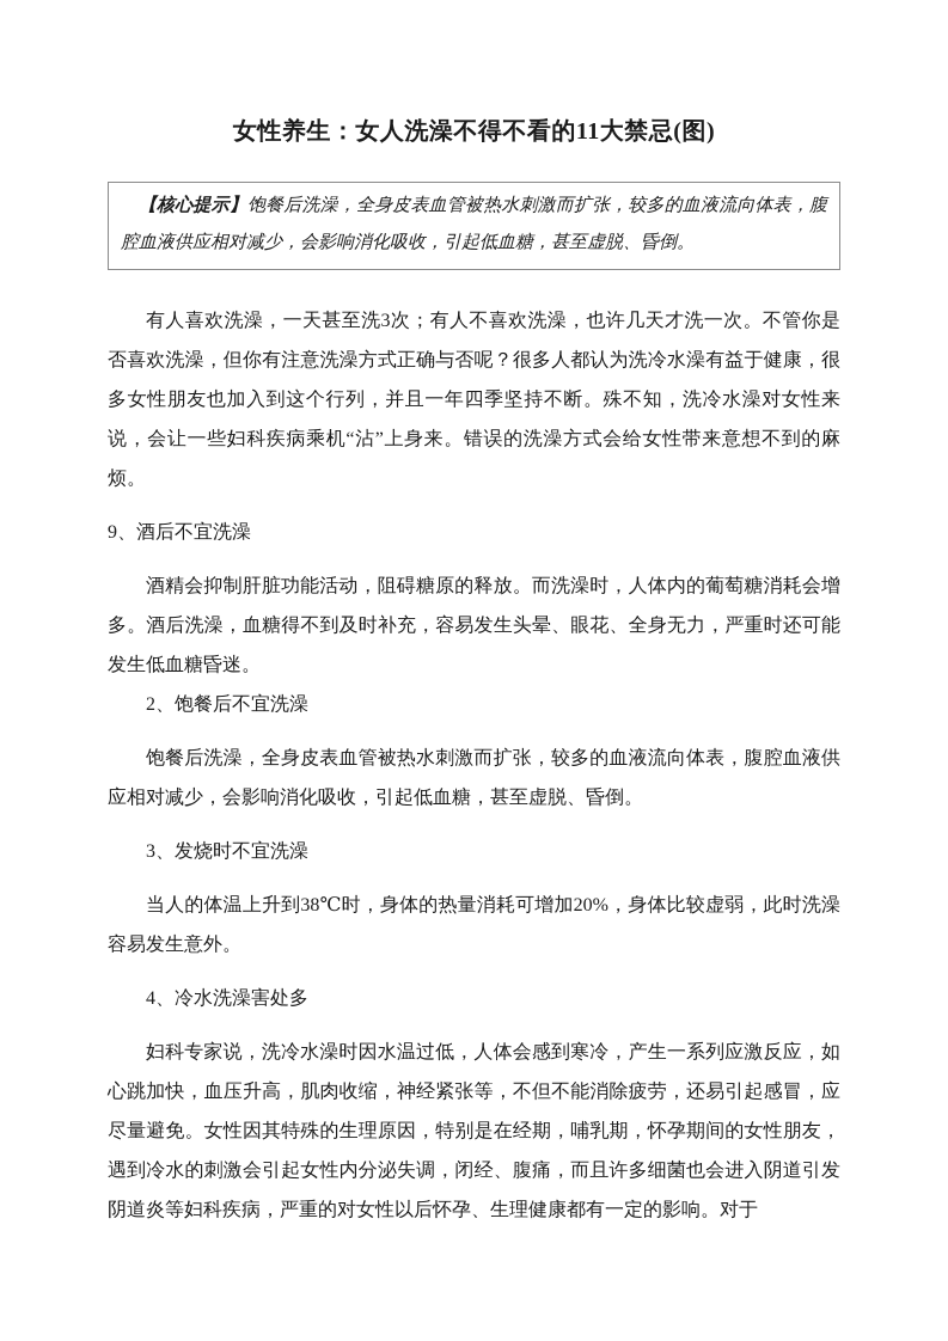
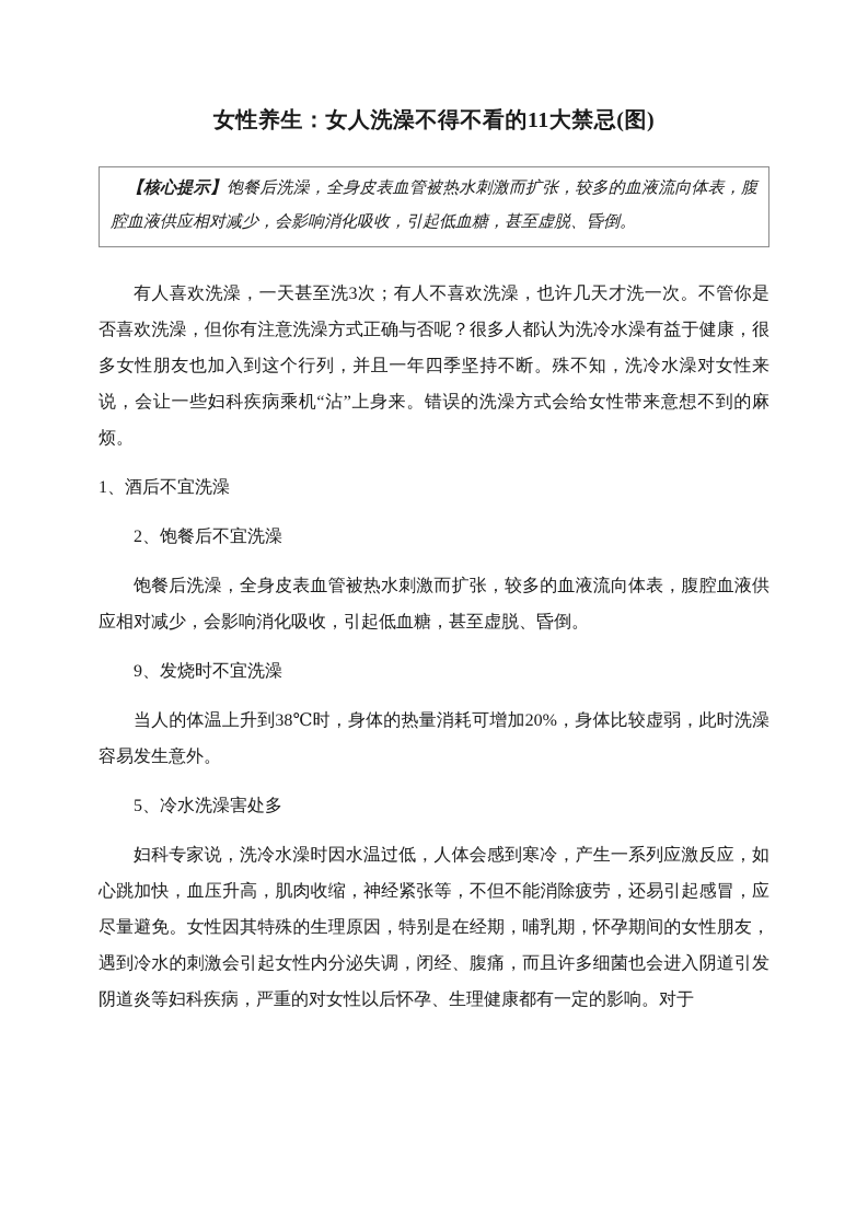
  女性养生：女人洗澡不得不看的11大禁忌(图)
  【核心提示】饱餐后洗澡，全身皮表血管被热水刺激而扩张，较多的血液流向体表，腹腔血液供应相对减少，会影响消化吸收，引起低血糖，甚至虚脱、昏倒。
  有人喜欢洗澡，一天甚至洗3次；有人不喜欢洗澡，也许几天才洗一次。不管你是否喜欢洗澡，但你有注意洗澡方式正确与否呢？很多人都认为洗冷水澡有益于健康，很多女性朋友也加入到这个行列，并且一年四季坚持不断。殊不知，洗冷水澡对女性来说，会让一些妇科疾病乘机“沾”上身来。错误的洗澡方式会给女性带来意想不到的麻烦。
- 9、酒后不宜洗澡
+ 1、酒后不宜洗澡
- 酒精会抑制肝脏功能活动，阻碍糖原的释放。而洗澡时，人体内的葡萄糖消耗会增多。酒后洗澡，血糖得不到及时补充，容易发生头晕、眼花、全身无力，严重时还可能发生低血糖昏迷。
  2、饱餐后不宜洗澡
  饱餐后洗澡，全身皮表血管被热水刺激而扩张，较多的血液流向体表，腹腔血液供应相对减少，会影响消化吸收，引起低血糖，甚至虚脱、昏倒。
- 3、发烧时不宜洗澡
+ 9、发烧时不宜洗澡
  当人的体温上升到38℃时，身体的热量消耗可增加20%，身体比较虚弱，此时洗澡容易发生意外。
- 4、冷水洗澡害处多
+ 5、冷水洗澡害处多
  妇科专家说，洗冷水澡时因水温过低，人体会感到寒冷，产生一系列应激反应，如心跳加快，血压升高，肌肉收缩，神经紧张等，不但不能消除疲劳，还易引起感冒，应尽量避免。女性因其特殊的生理原因，特别是在经期，哺乳期，怀孕期间的女性朋友，遇到冷水的刺激会引起女性内分泌失调，闭经、腹痛，而且许多细菌也会进入阴道引发阴道炎等妇科疾病，严重的对女性以后怀孕、生理健康都有一定的影响。对于
